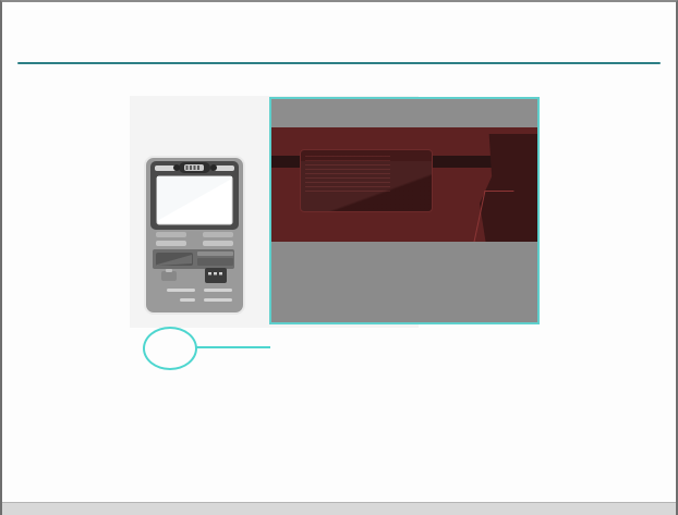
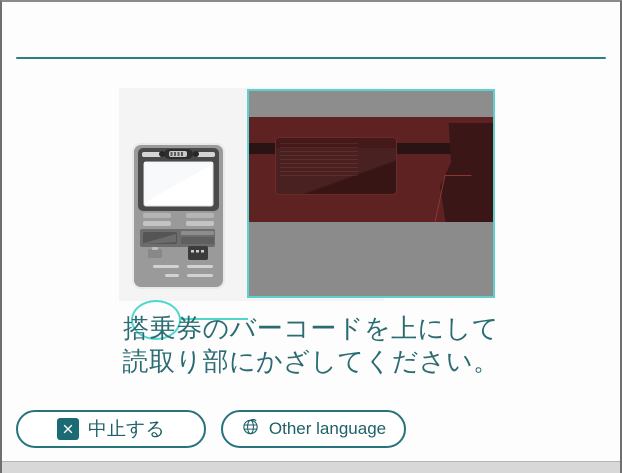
+ 搭乗券のバーコードを上にして
+ 読取り部にかざしてください。
+ 中止する
+ Other language
